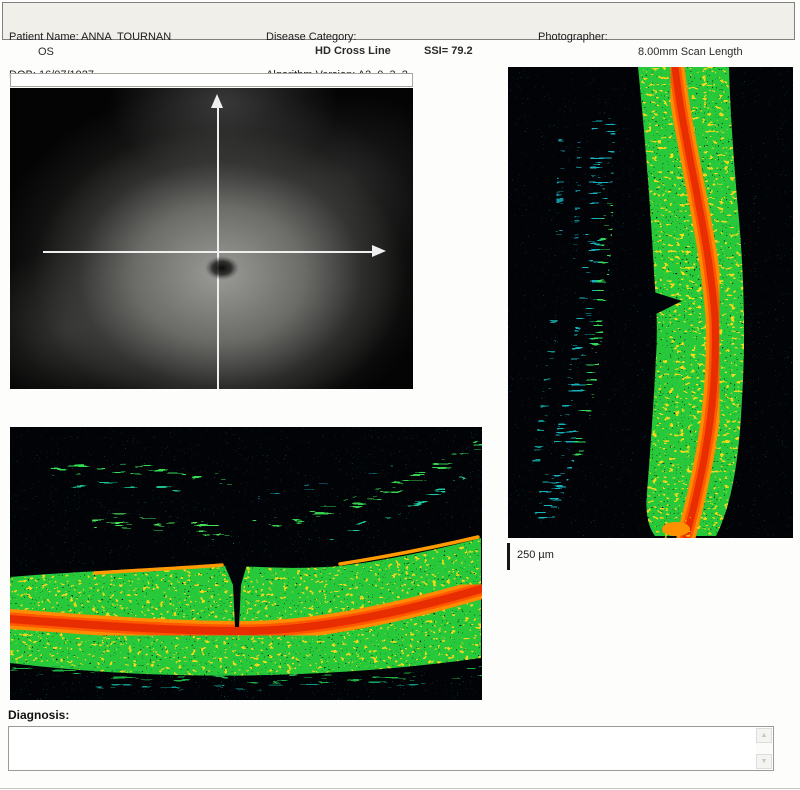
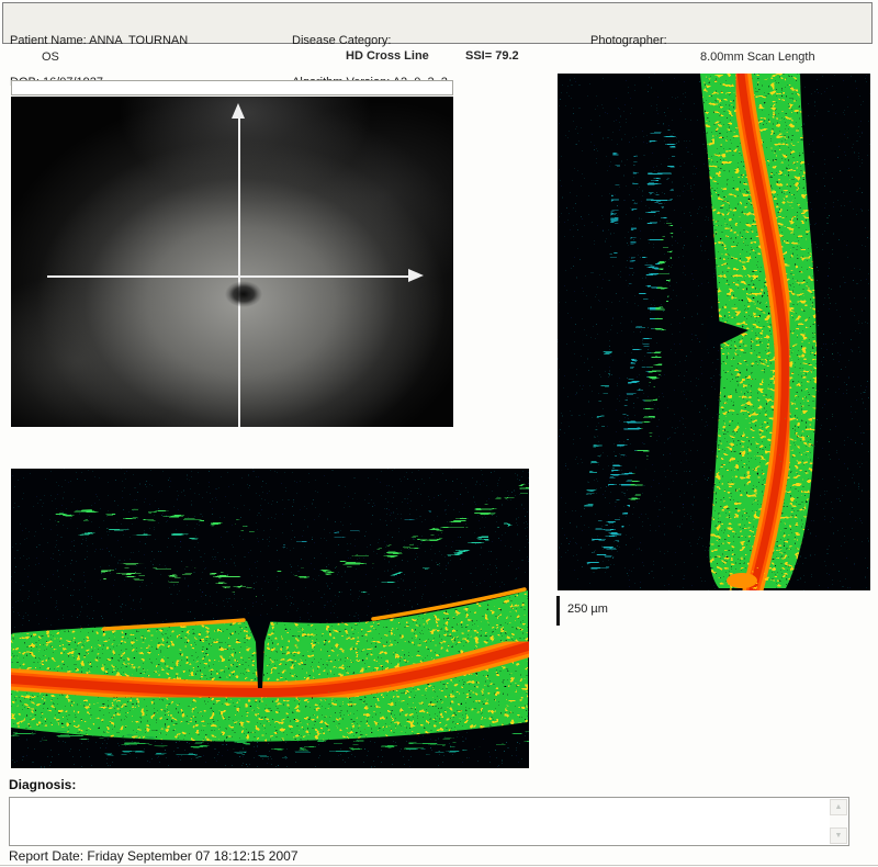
  Patient Name: ANNA TOURNAN
  Disease Category:
  Photographer:
  OS
  HD Cross Line
  SSI= 79.2
  8.00mm Scan Length
  250 µm
  Diagnosis:
+ Report Date: Friday September 07 18:12:15 2007
